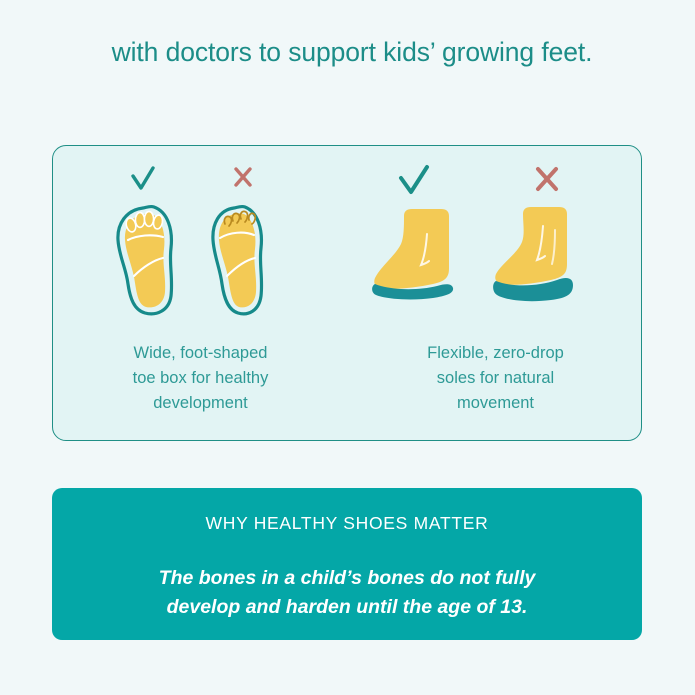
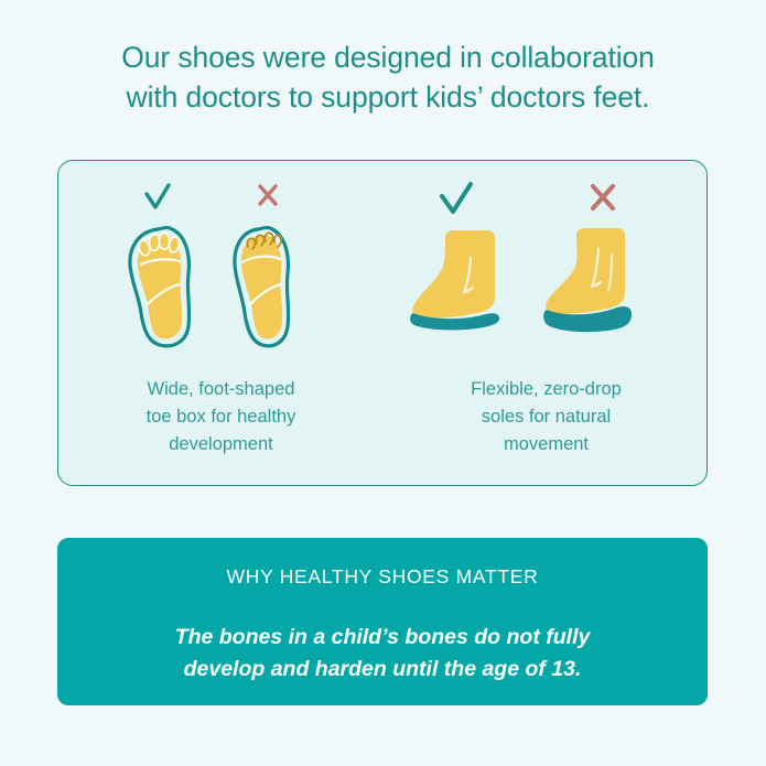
+ Our shoes were designed in collaboration
- with doctors to support kids’ growing feet.
+ with doctors to support kids’ doctors feet.
  Wide, foot-shaped
  toe box for healthy
  development
  Flexible, zero-drop
  soles for natural
  movement
  WHY HEALTHY SHOES MATTER
  The bones in a child’s bones do not fully
  develop and harden until the age of 13.
